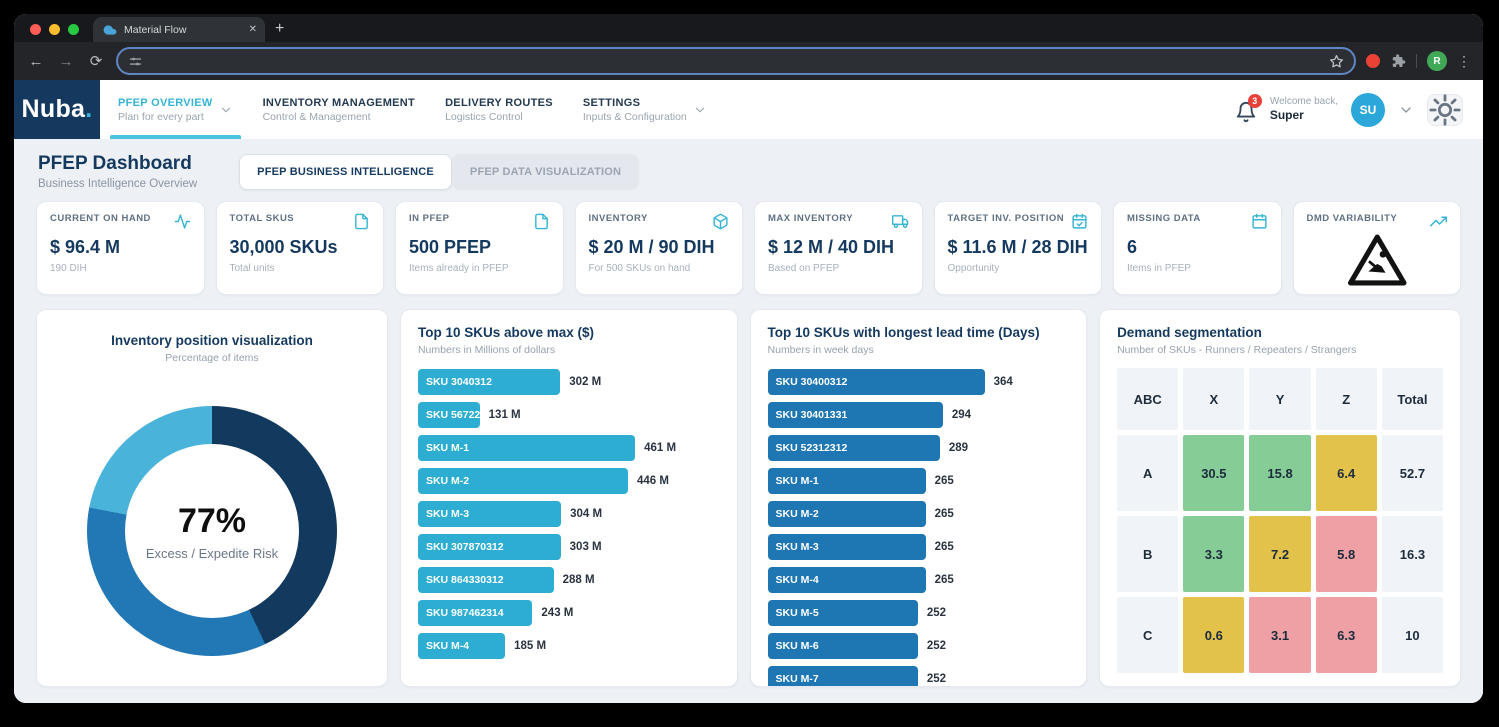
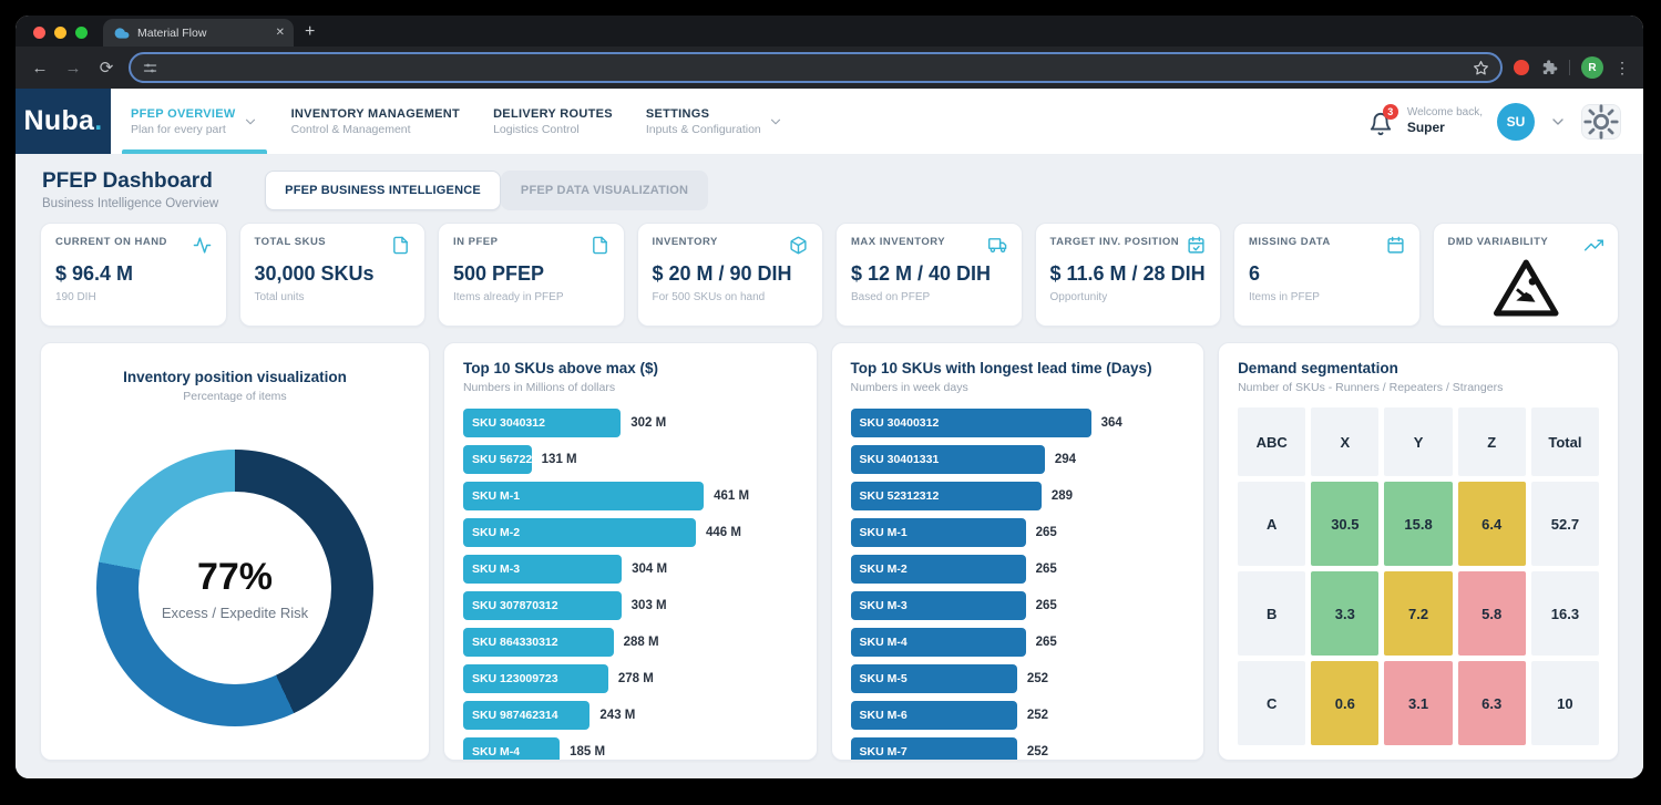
  Material Flow
  ✕
  +
  ←
  →
  ⟳
  R
  ⋮
  Nuba
  .
  PFEP OVERVIEW
  Plan for every part
  INVENTORY MANAGEMENT
  Control & Management
  DELIVERY ROUTES
  Logistics Control
  SETTINGS
  Inputs & Configuration
  3
  Welcome back,
  Super
  SU
  PFEP Dashboard
  Business Intelligence Overview
  PFEP BUSINESS INTELLIGENCE
  PFEP DATA VISUALIZATION
  CURRENT ON HAND
  $ 96.4 M
  190 DIH
  TOTAL SKUS
  30,000 SKUs
  Total units
  IN PFEP
  500 PFEP
  Items already in PFEP
  INVENTORY
  $ 20 M / 90 DIH
  For 500 SKUs on hand
  MAX INVENTORY
  $ 12 M / 40 DIH
  Based on PFEP
  TARGET INV. POSITION
  $ 11.6 M / 28 DIH
  Opportunity
  MISSING DATA
  6
  Items in PFEP
  DMD VARIABILITY
  Inventory position visualization
  Percentage of items
  77%
  Excess / Expedite Risk
  Top 10 SKUs above max ($)
  Numbers in Millions of dollars
  SKU 3040312
  302 M
  SKU 56722
  131 M
  SKU M-1
  461 M
  SKU M-2
  446 M
  SKU M-3
  304 M
  SKU 307870312
  303 M
  SKU 864330312
  288 M
+ SKU 123009723
+ 278 M
  SKU 987462314
  243 M
  SKU M-4
  185 M
  Top 10 SKUs with longest lead time (Days)
  Numbers in week days
  SKU 30400312
  364
  SKU 30401331
  294
  SKU 52312312
  289
  SKU M-1
  265
  SKU M-2
  265
  SKU M-3
  265
  SKU M-4
  265
  SKU M-5
  252
  SKU M-6
  252
  SKU M-7
  252
  Demand segmentation
  Number of SKUs - Runners / Repeaters / Strangers
  ABC
  X
  Y
  Z
  Total
  A
  30.5
  15.8
  6.4
  52.7
  B
  3.3
  7.2
  5.8
  16.3
  C
  0.6
  3.1
  6.3
  10
